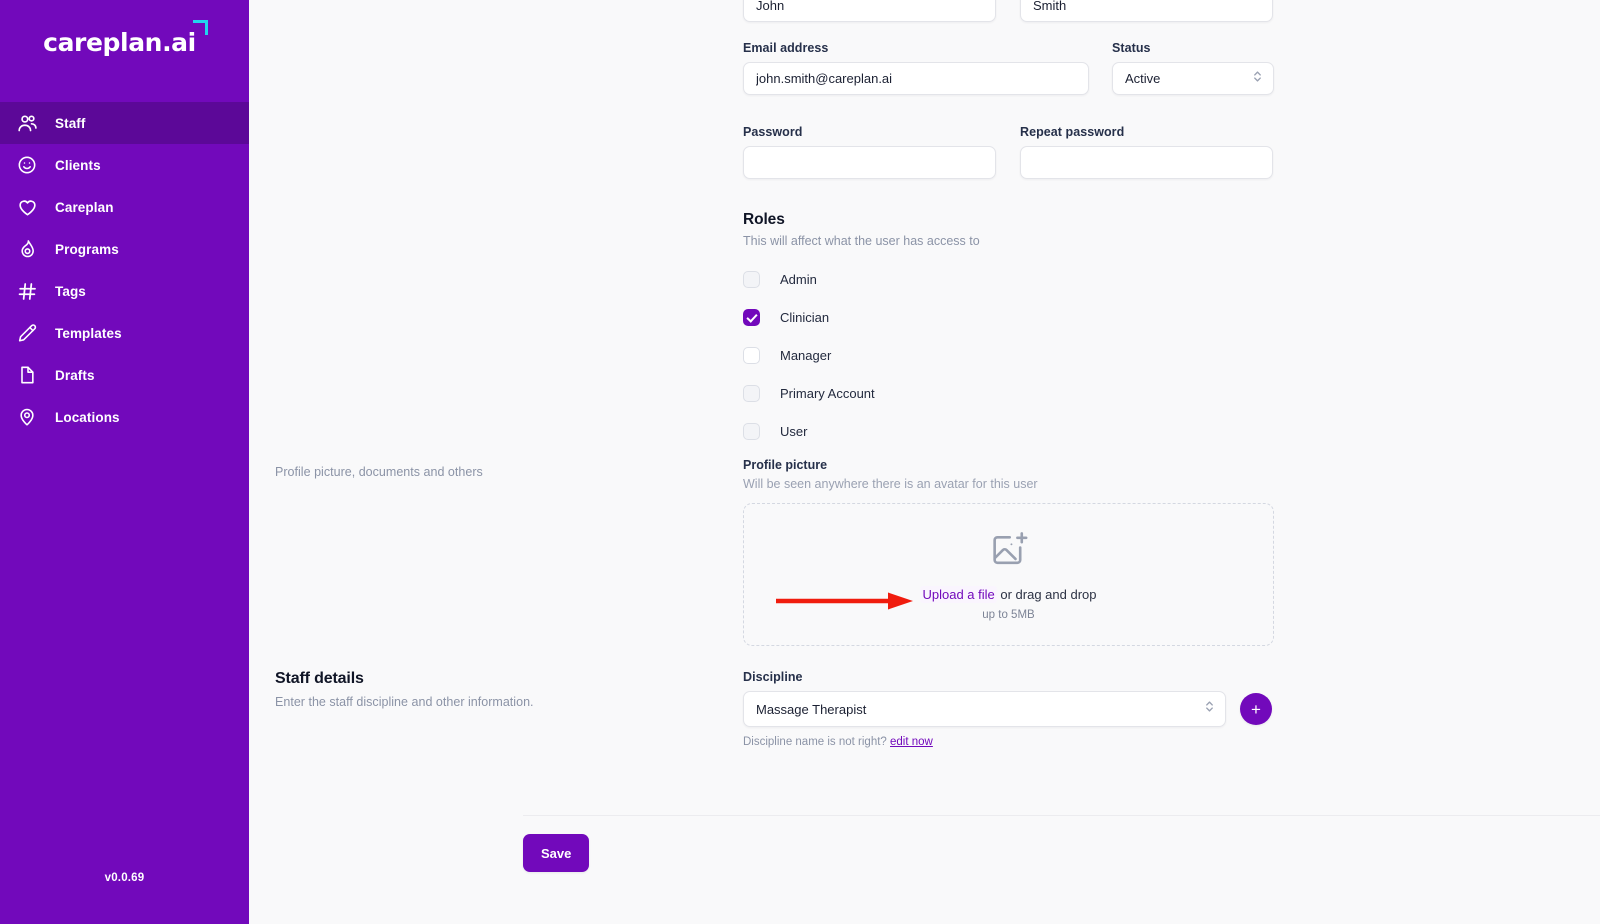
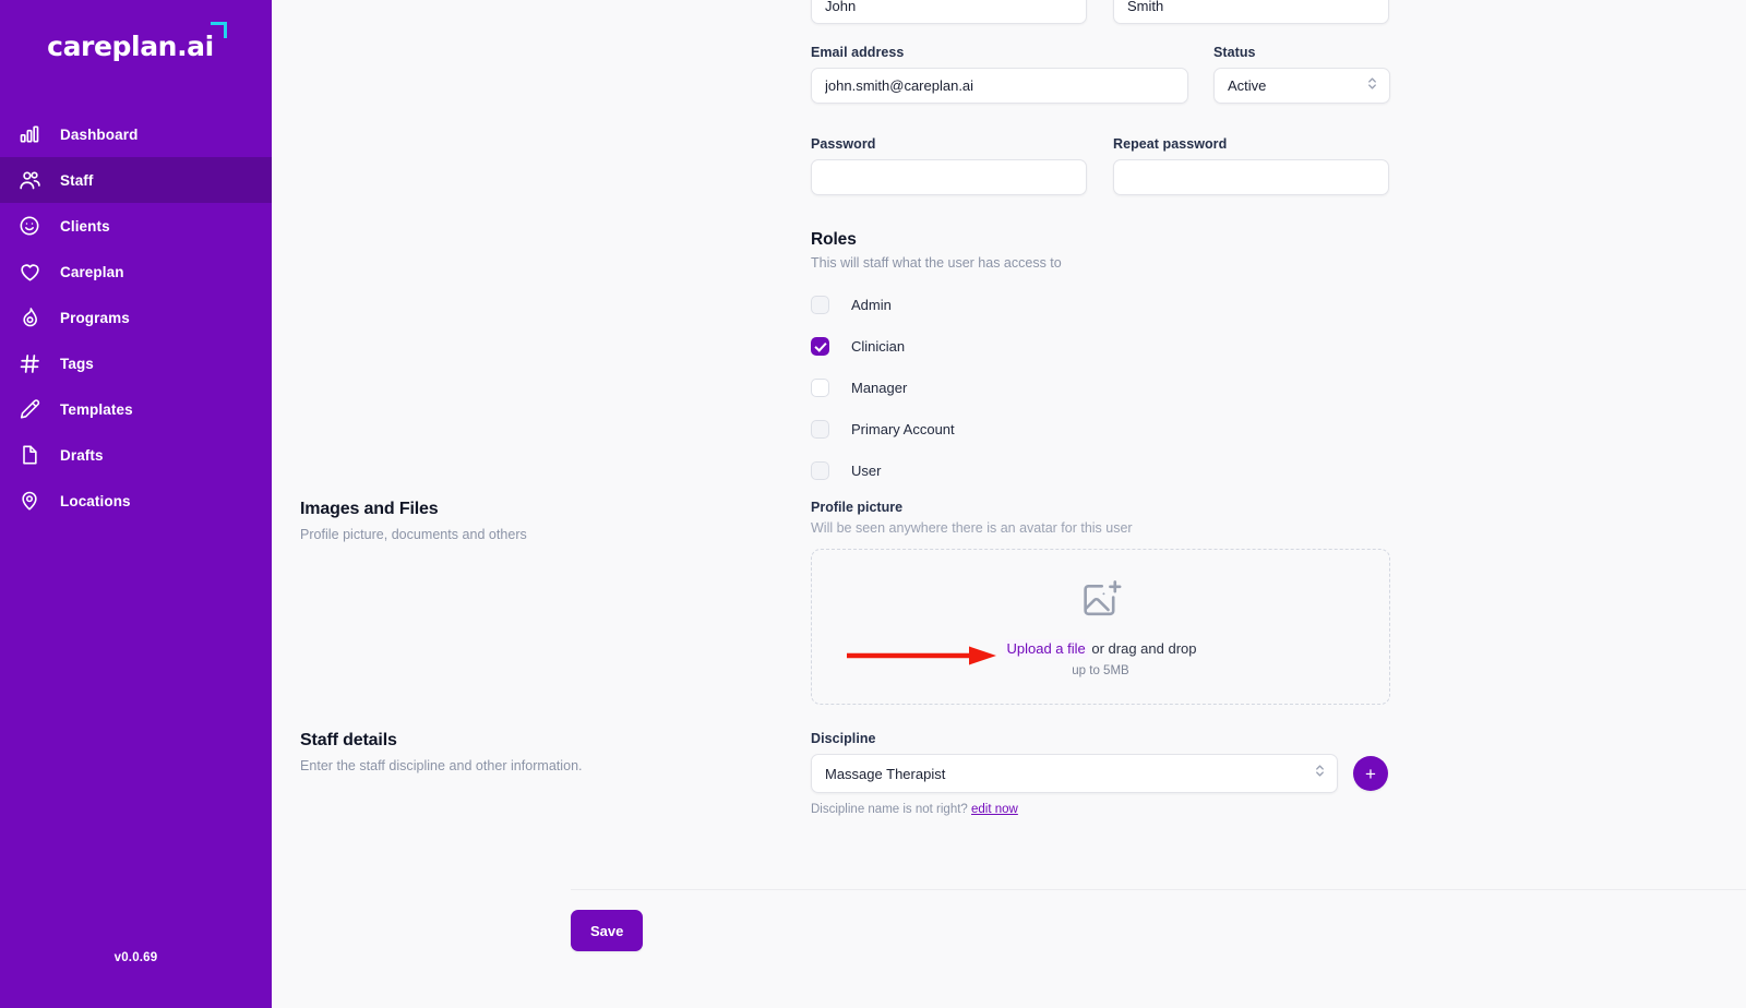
  careplan.ai
+ Dashboard
  Staff
  Clients
  Careplan
  Programs
  Tags
  Templates
  Drafts
  Locations
  v0.0.69
  John
  Smith
  Email address
  john.smith@careplan.ai
  Status
  Active
  Password
  Repeat password
  Roles
- This will affect what the user has access to
+ This will staff what the user has access to
  Admin
  Clinician
  Manager
  Primary Account
  User
+ Images and Files
  Profile picture, documents and others
  Profile picture
  Will be seen anywhere there is an avatar for this user
  Upload a file or drag and drop
  up to 5MB
  Staff details
  Enter the staff discipline and other information.
  Discipline
  Massage Therapist
  +
  Discipline name is not right? edit now
  Save
